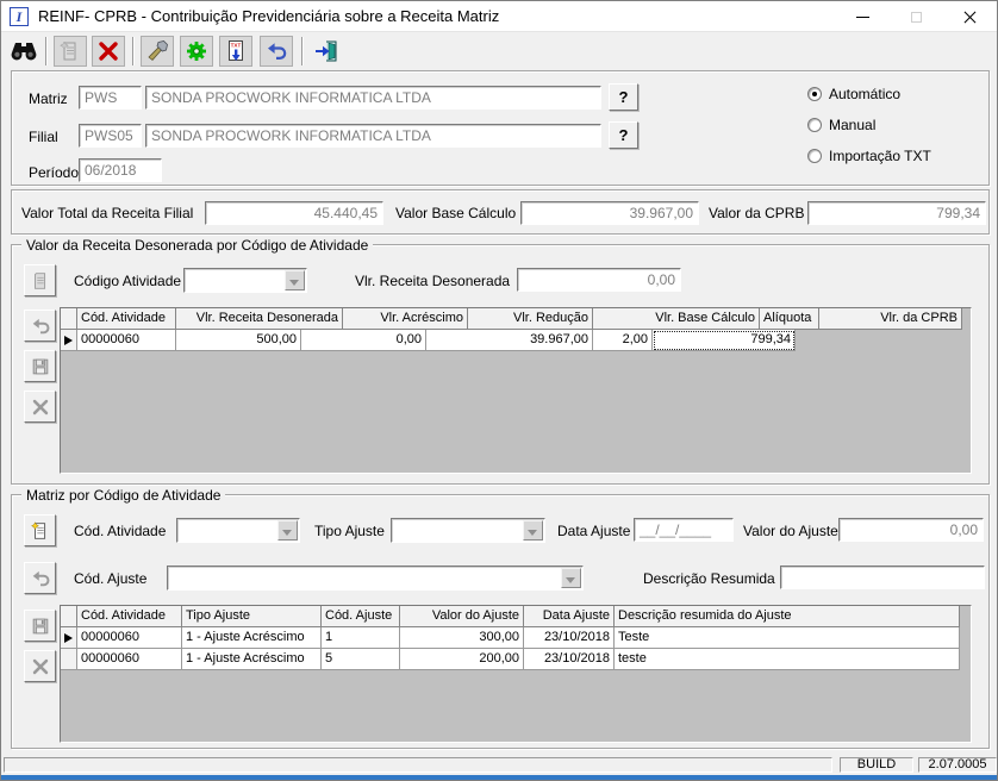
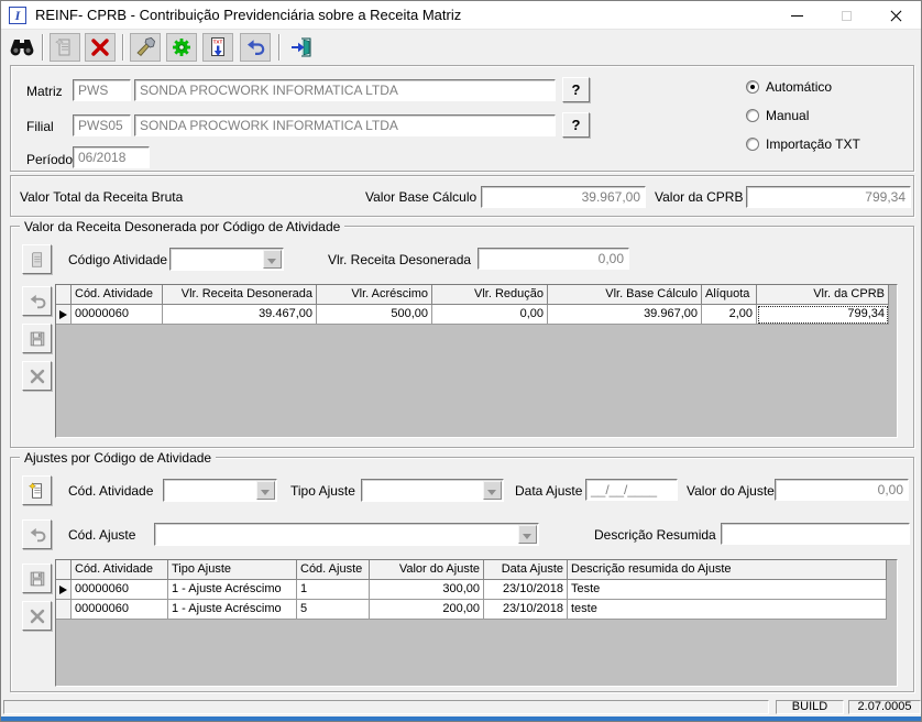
  I
  REINF- CPRB - Contribuição Previdenciária sobre a Receita Matriz
  Matriz
  PWS
  SONDA PROCWORK INFORMATICA LTDA
  ?
  Filial
  PWS05
  SONDA PROCWORK INFORMATICA LTDA
  ?
  Período
  06/2018
  Automático
  Manual
  Importação TXT
- Valor Total da Receita Filial
+ Valor Total da Receita Bruta
- 45.440,45
  Valor Base Cálculo
  39.967,00
  Valor da CPRB
  799,34
  Valor da Receita Desonerada por Código de Atividade
  Código Atividade
  Vlr. Receita Desonerada
  0,00
  Cód. Atividade
  Vlr. Receita Desonerada
  Vlr. Acréscimo
  Vlr. Redução
  Vlr. Base Cálculo
  Alíquota
  Vlr. da CPRB
  00000060
+ 39.467,00
  500,00
  0,00
  39.967,00
  2,00
  799,34
- Matriz por Código de Atividade
+ Ajustes por Código de Atividade
  Cód. Atividade
  Tipo Ajuste
  Data Ajuste
  __/__/____
  Valor do Ajuste
  0,00
  Cód. Ajuste
  Descrição Resumida
  Cód. Atividade
  Tipo Ajuste
  Cód. Ajuste
  Valor do Ajuste
  Data Ajuste
  Descrição resumida do Ajuste
  00000060
  1 - Ajuste Acréscimo
  1
  300,00
  23/10/2018
  Teste
  00000060
  1 - Ajuste Acréscimo
  5
  200,00
  23/10/2018
  teste
  BUILD
  2.07.0005
